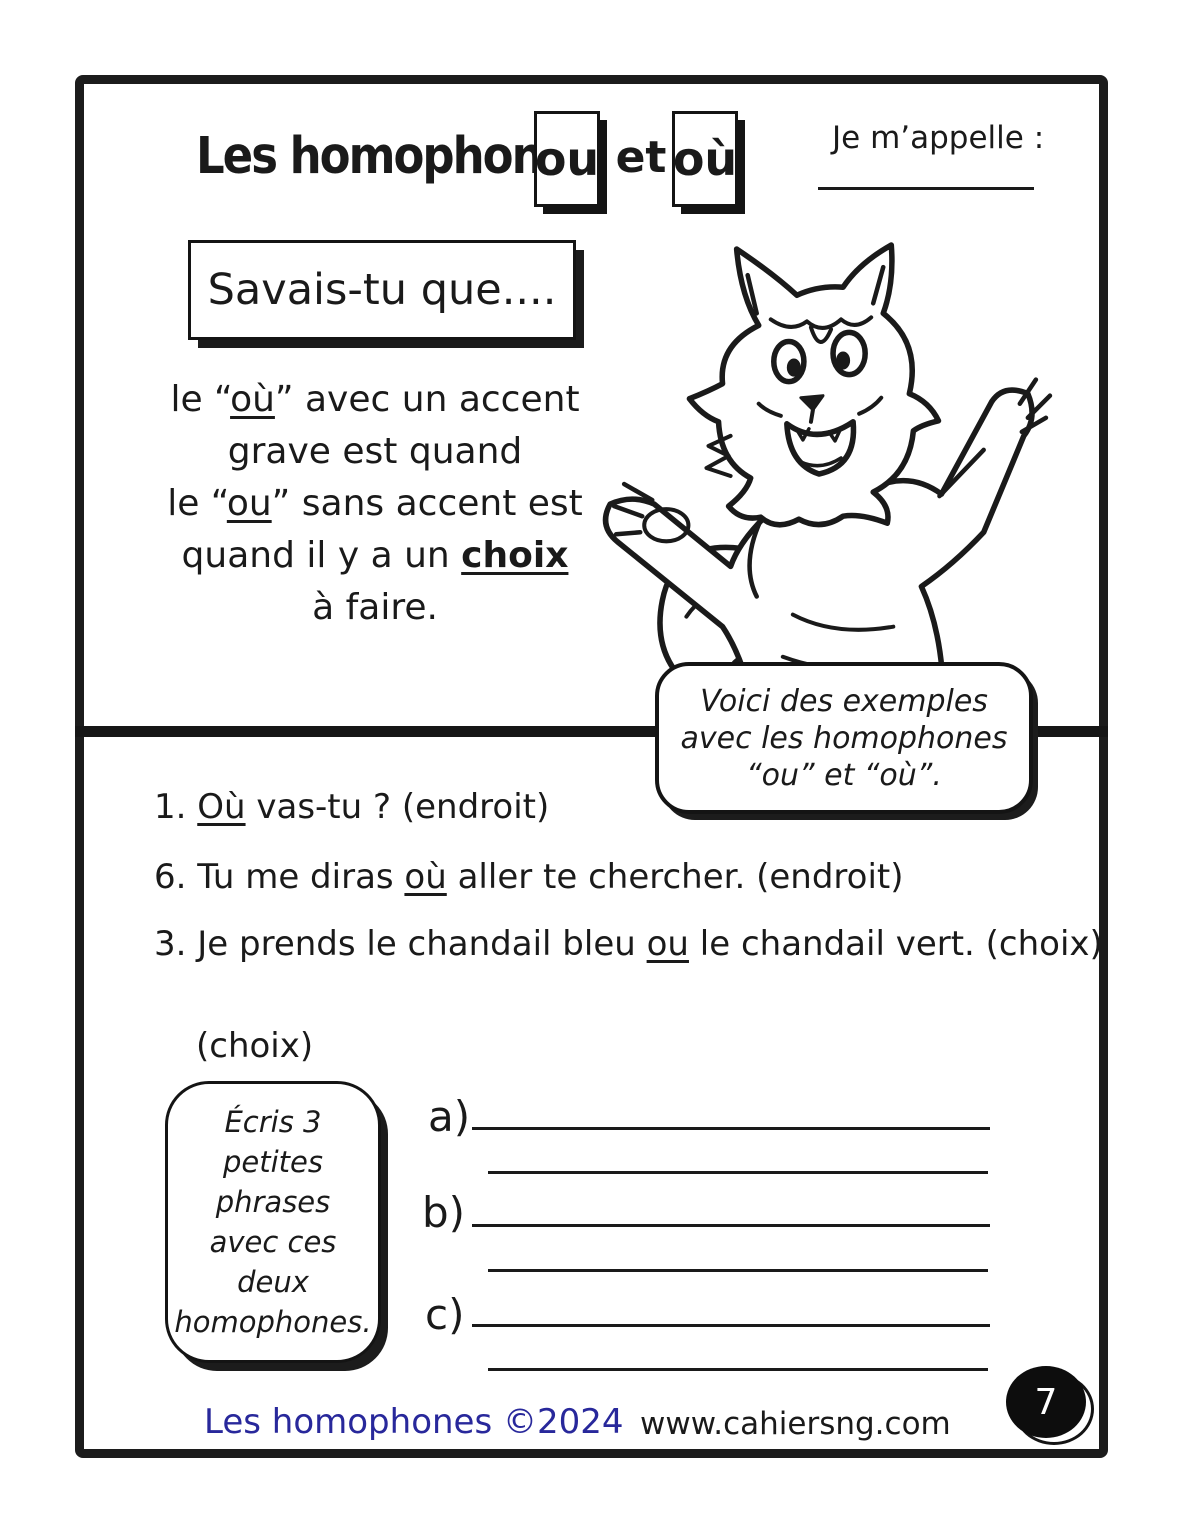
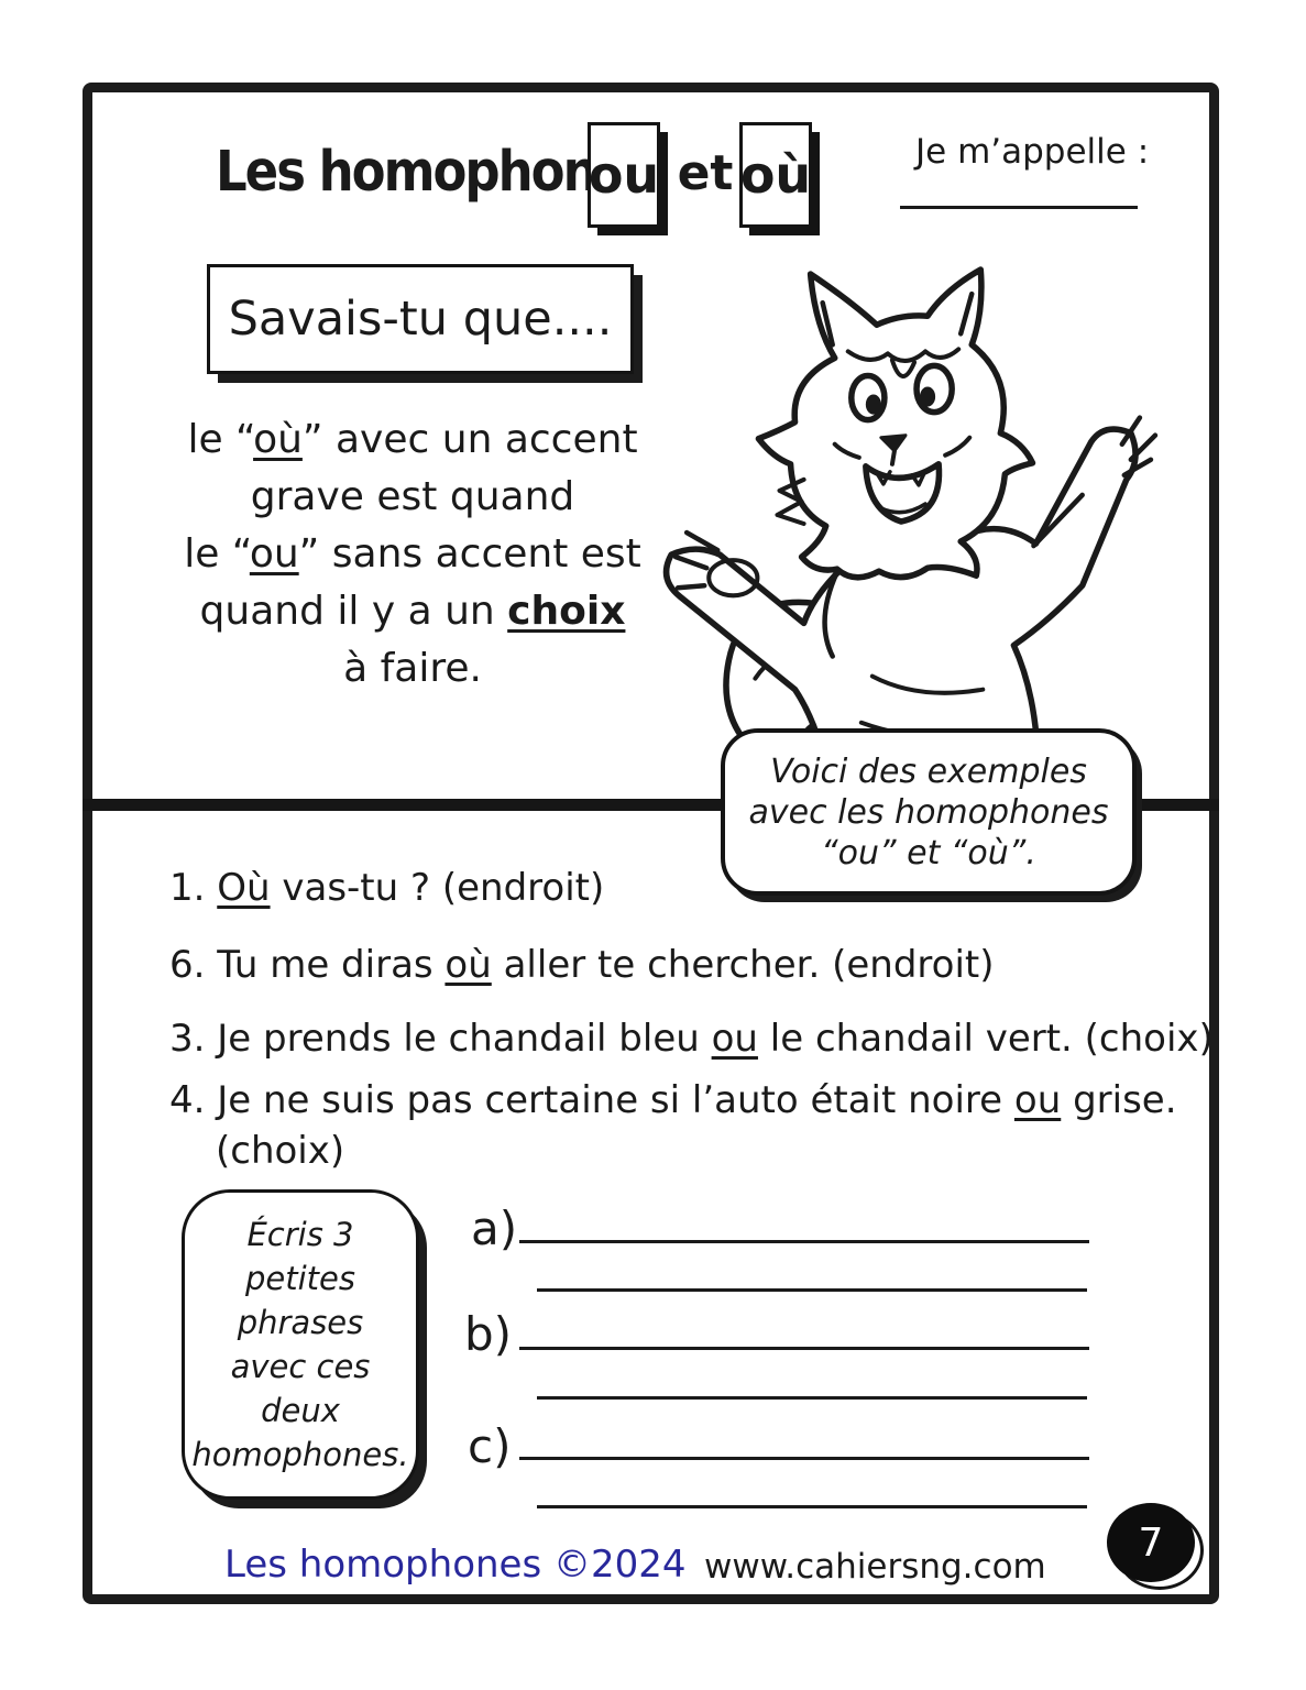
  Les homophon
  ou
  et
  où
  Je m’appelle :
  Savais-tu que....
  le “où” avec un accent
  grave est quand
  le “ou” sans accent est
  quand il y a un choix
  à faire.
  Voici des exemples
  avec les homophones
  “ou” et “où”.
  1. Où vas-tu ? (endroit)
  6. Tu me diras où aller te chercher. (endroit)
  3. Je prends le chandail bleu ou le chandail vert. (choix)
+ 4. Je ne suis pas certaine si l’auto était noire ou grise.
  (choix)
  Écris 3
  petites
  phrases
  avec ces
  deux
  homophones.
  a)
  b)
  c)
  Les homophones ©2024
  www.cahiersng.com
  7
